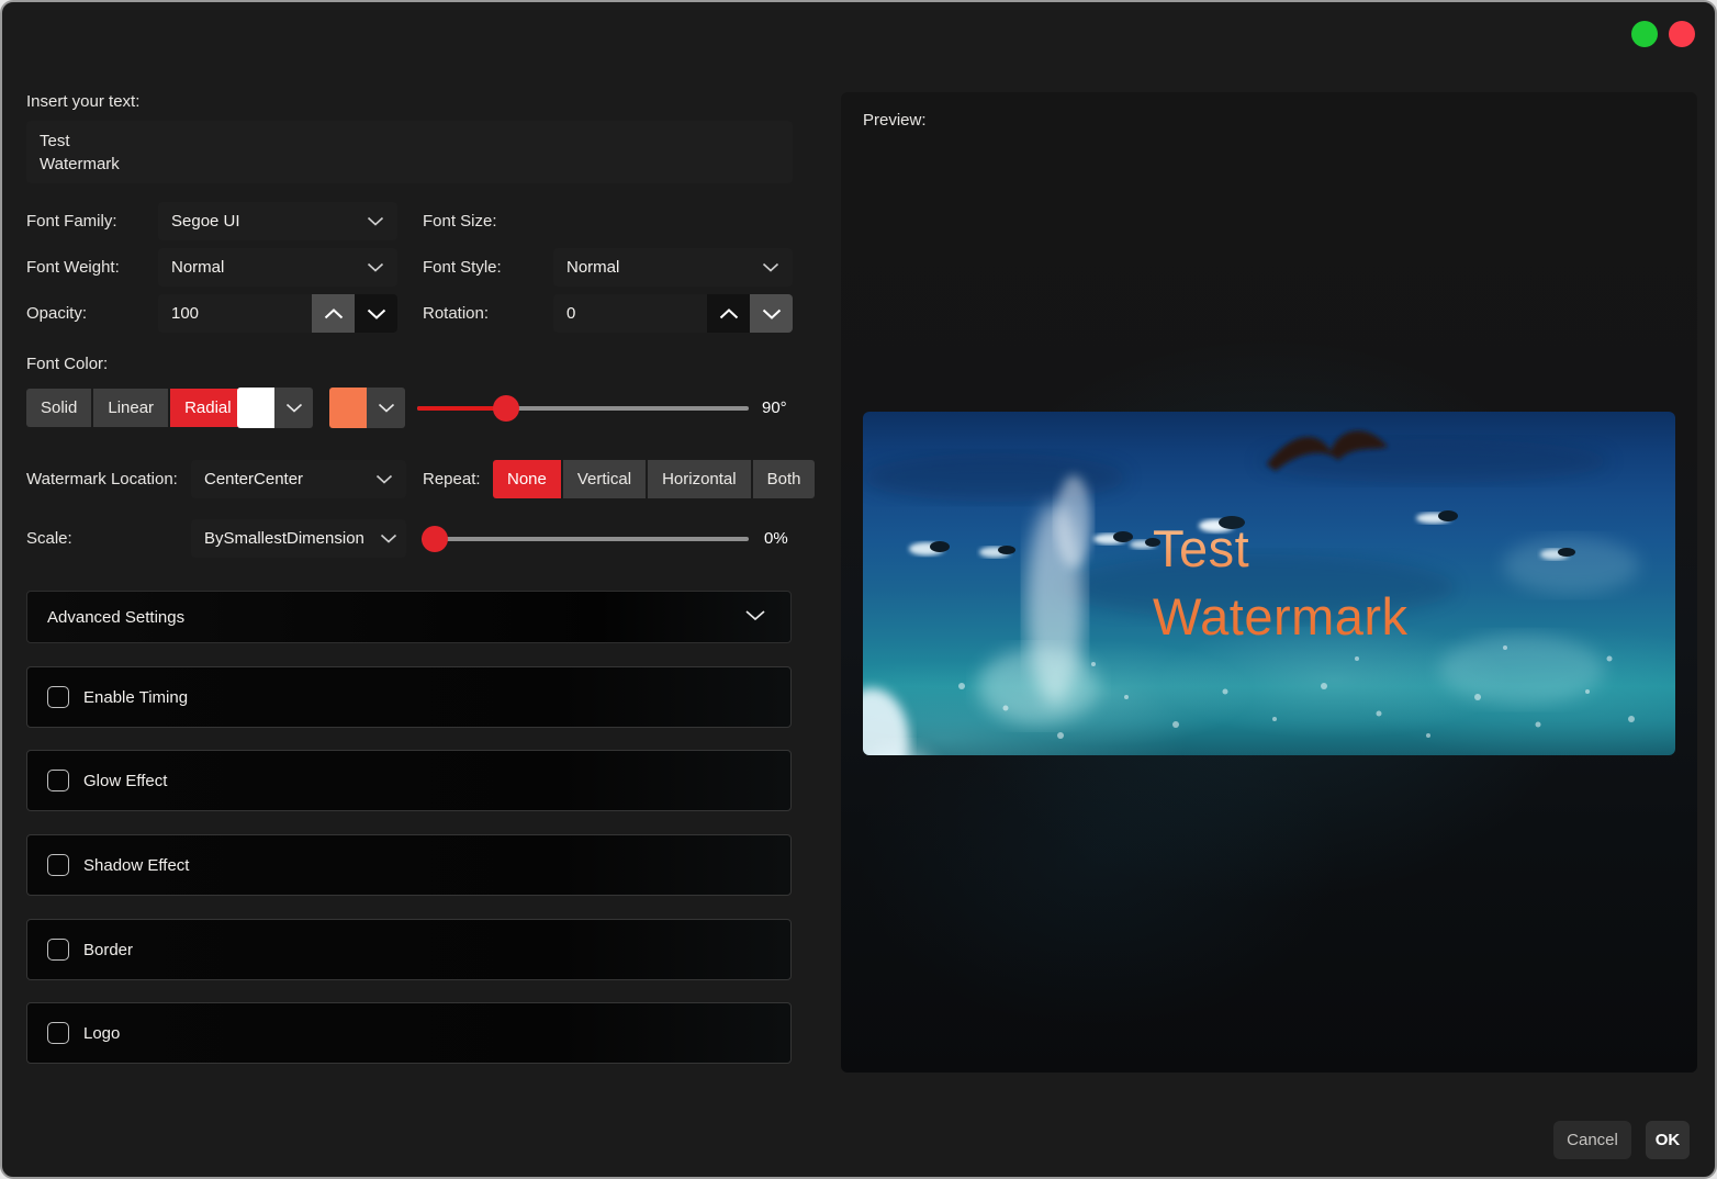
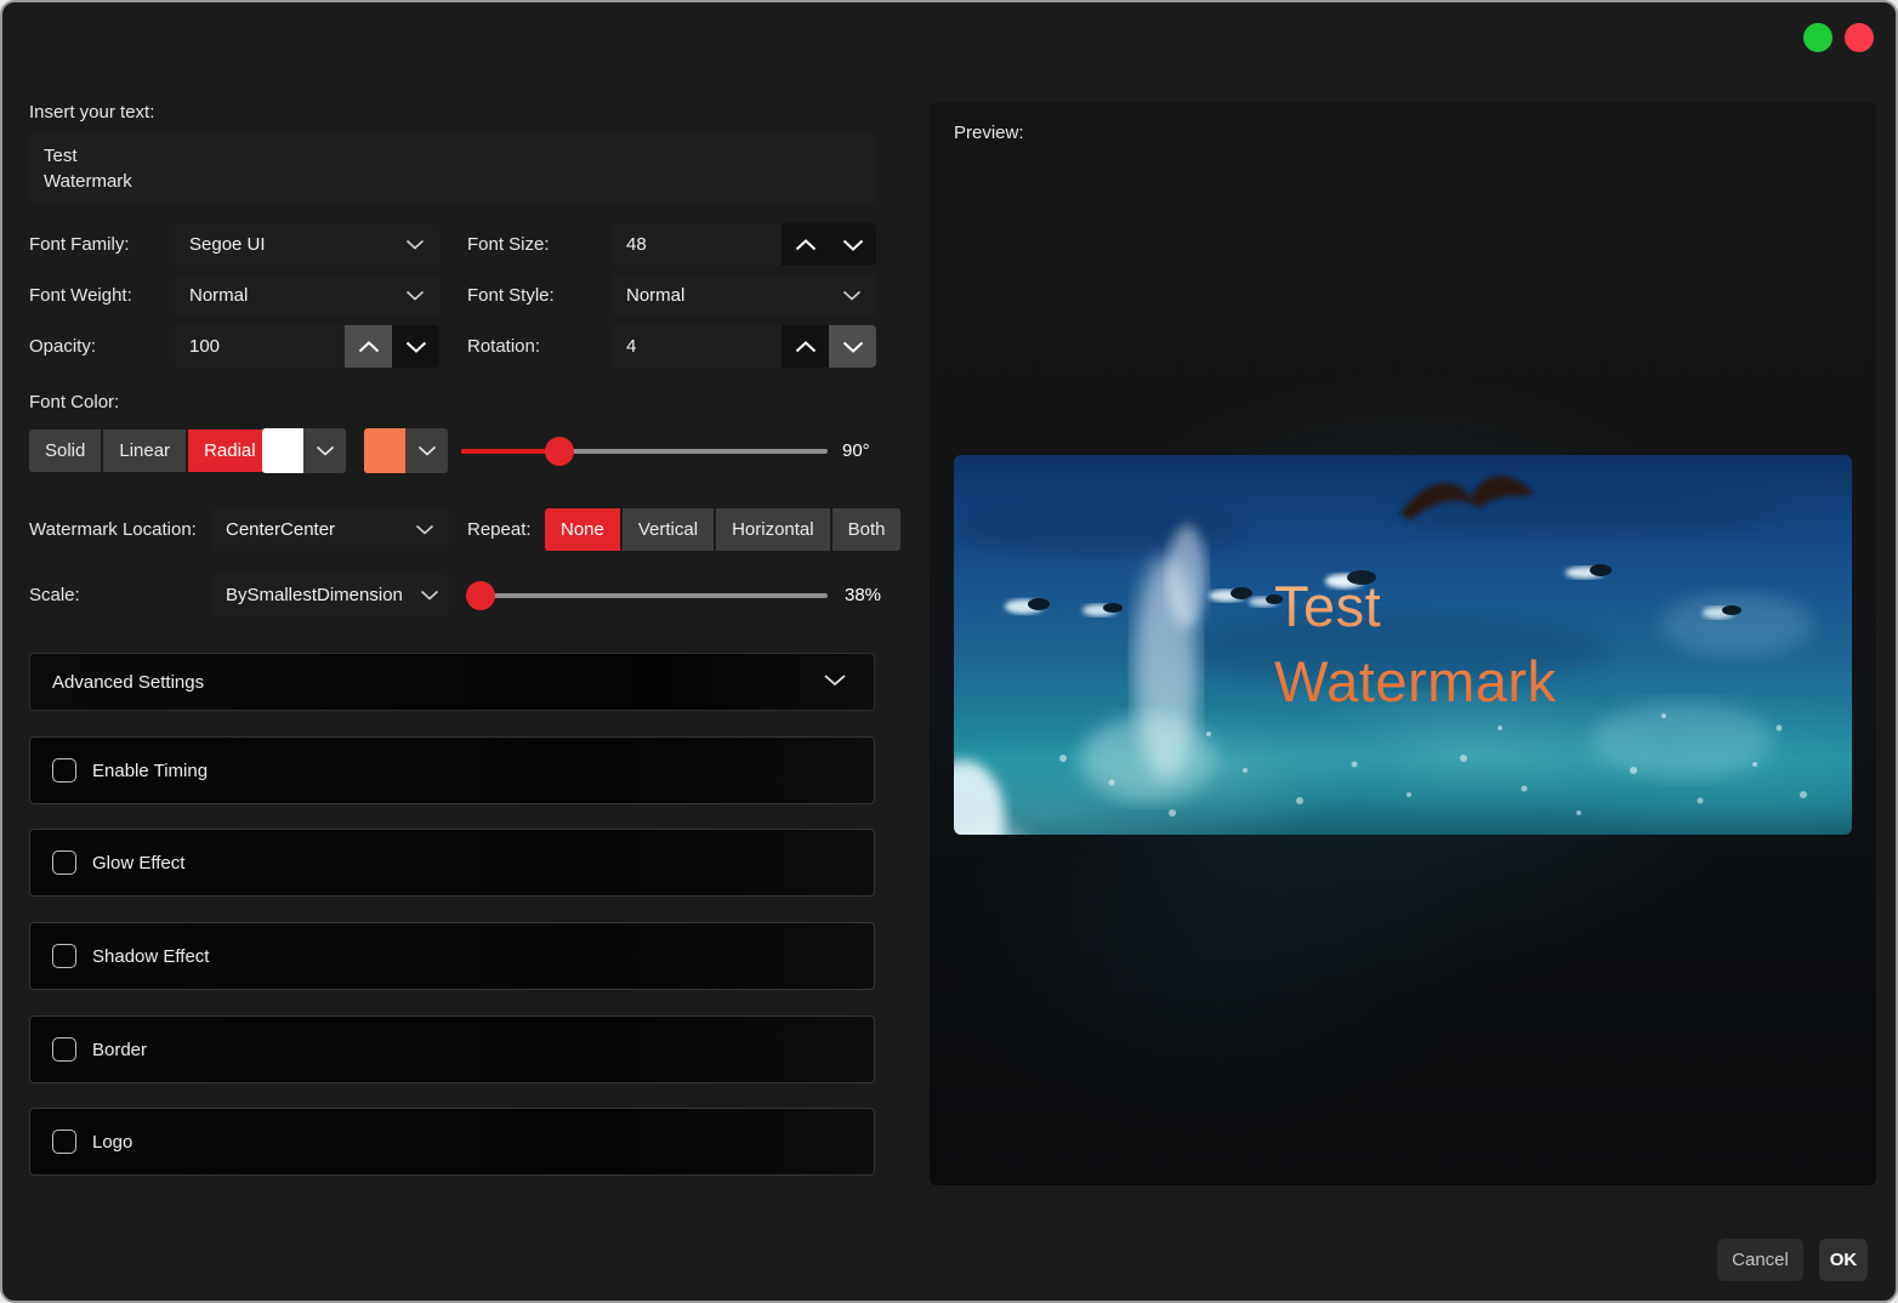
  Insert your text:
  Test
  Watermark
  Font Family:
  Segoe UI
  Font Size:
+ 48
  Font Weight:
  Normal
  Font Style:
  Normal
  Opacity:
  100
  Rotation:
- 0
+ 4
  Font Color:
  Solid
  Linear
  Radial
  90°
  Watermark Location:
  CenterCenter
  Repeat:
  None
  Vertical
  Horizontal
  Both
  Scale:
  BySmallestDimension
- 0%
+ 38%
  Advanced Settings
  Enable Timing
  Glow Effect
  Shadow Effect
  Border
  Logo
  Preview:
  Test
  Watermark
  Cancel
  OK
